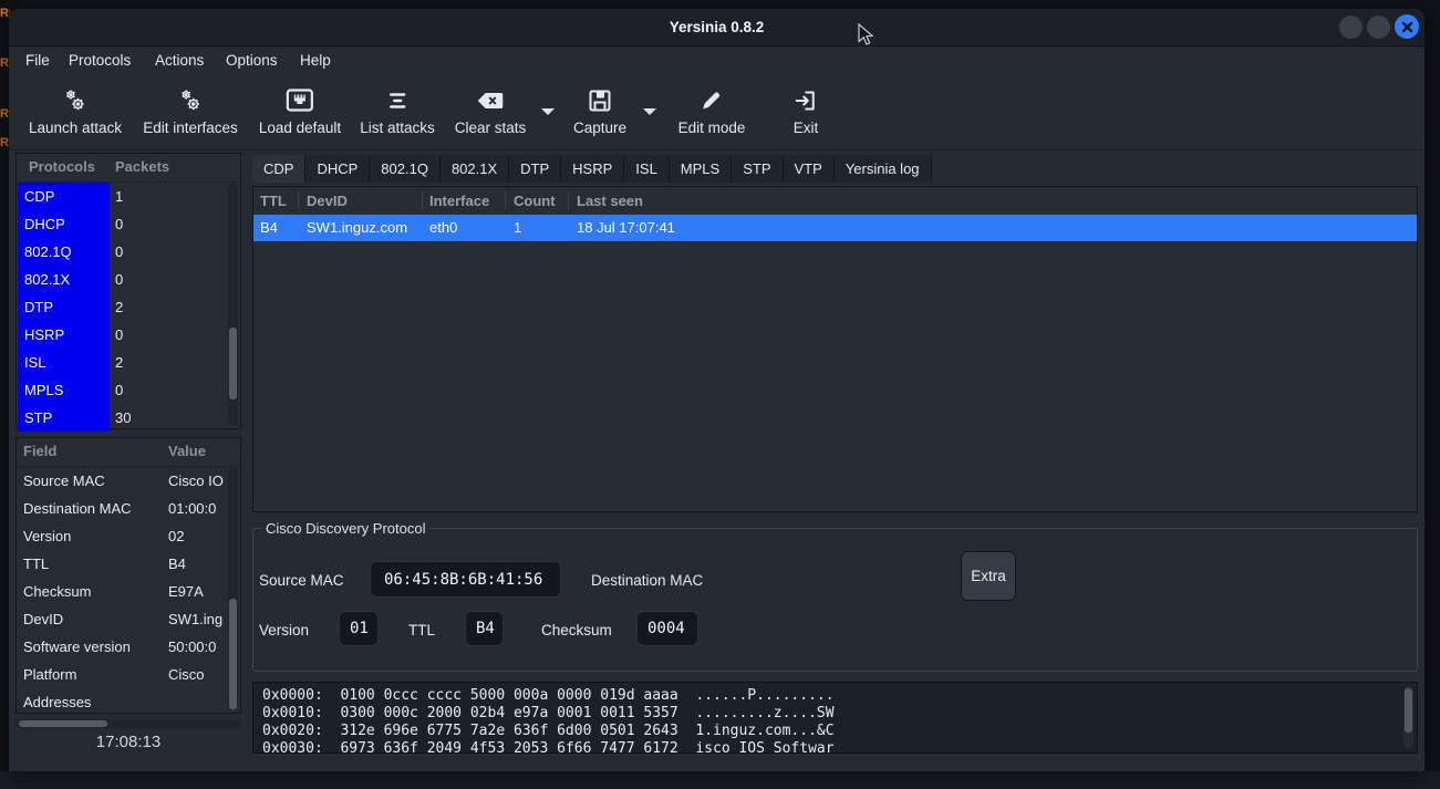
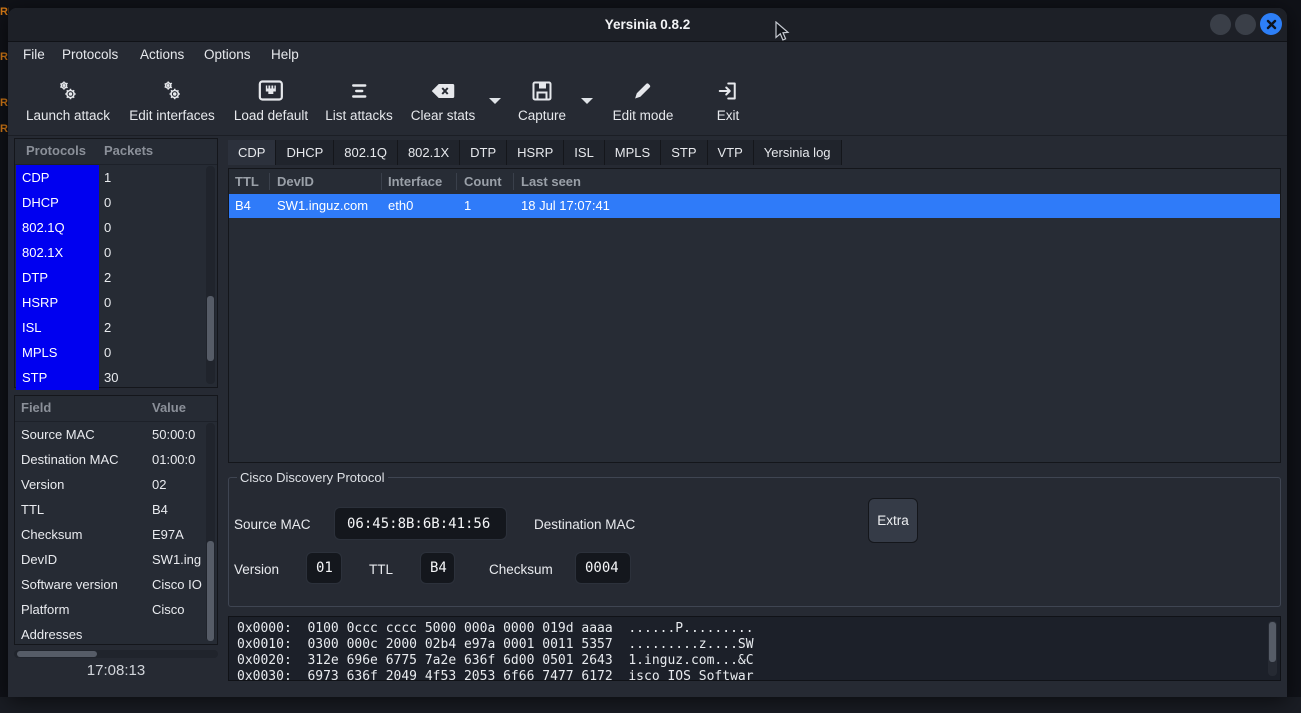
  Yersinia 0.8.2
  File
  Protocols
  Actions
  Options
  Help
  Launch attack
  Edit interfaces
  Load default
  List attacks
  Clear stats
  Capture
  Edit mode
  Exit
  Protocols
  Packets
  CDP
  1
  DHCP
  0
  802.1Q
  0
  802.1X
  0
  DTP
  2
  HSRP
  0
  ISL
  2
  MPLS
  0
  STP
  30
  Field
  Value
  Source MAC
- Cisco IO
+ 50:00:0
  Destination MAC
  01:00:0
  Version
  02
  TTL
  B4
  Checksum
  E97A
  DevID
  SW1.ing
  Software version
- 50:00:0
+ Cisco IO
  Platform
  Cisco
  Addresses
  17:08:13
  CDP
  DHCP
  802.1Q
  802.1X
  DTP
  HSRP
  ISL
  MPLS
  STP
  VTP
  Yersinia log
  TTL
  DevID
  Interface
  Count
  Last seen
  B4
  SW1.inguz.com
  eth0
  1
  18 Jul 17:07:41
  Cisco Discovery Protocol
  Source MAC
  06:45:8B:6B:41:56
  Destination MAC
  Extra
  Version
  01
  TTL
  B4
  Checksum
  0004
  0x0000: 0100 0ccc cccc 5000 000a 0000 019d aaaa ......P.........
  0x0010: 0300 000c 2000 02b4 e97a 0001 0011 5357 .........z....SW
  0x0020: 312e 696e 6775 7a2e 636f 6d00 0501 2643 1.inguz.com...&C
  0x0030: 6973 636f 2049 4f53 2053 6f66 7477 6172 isco IOS Softwar
